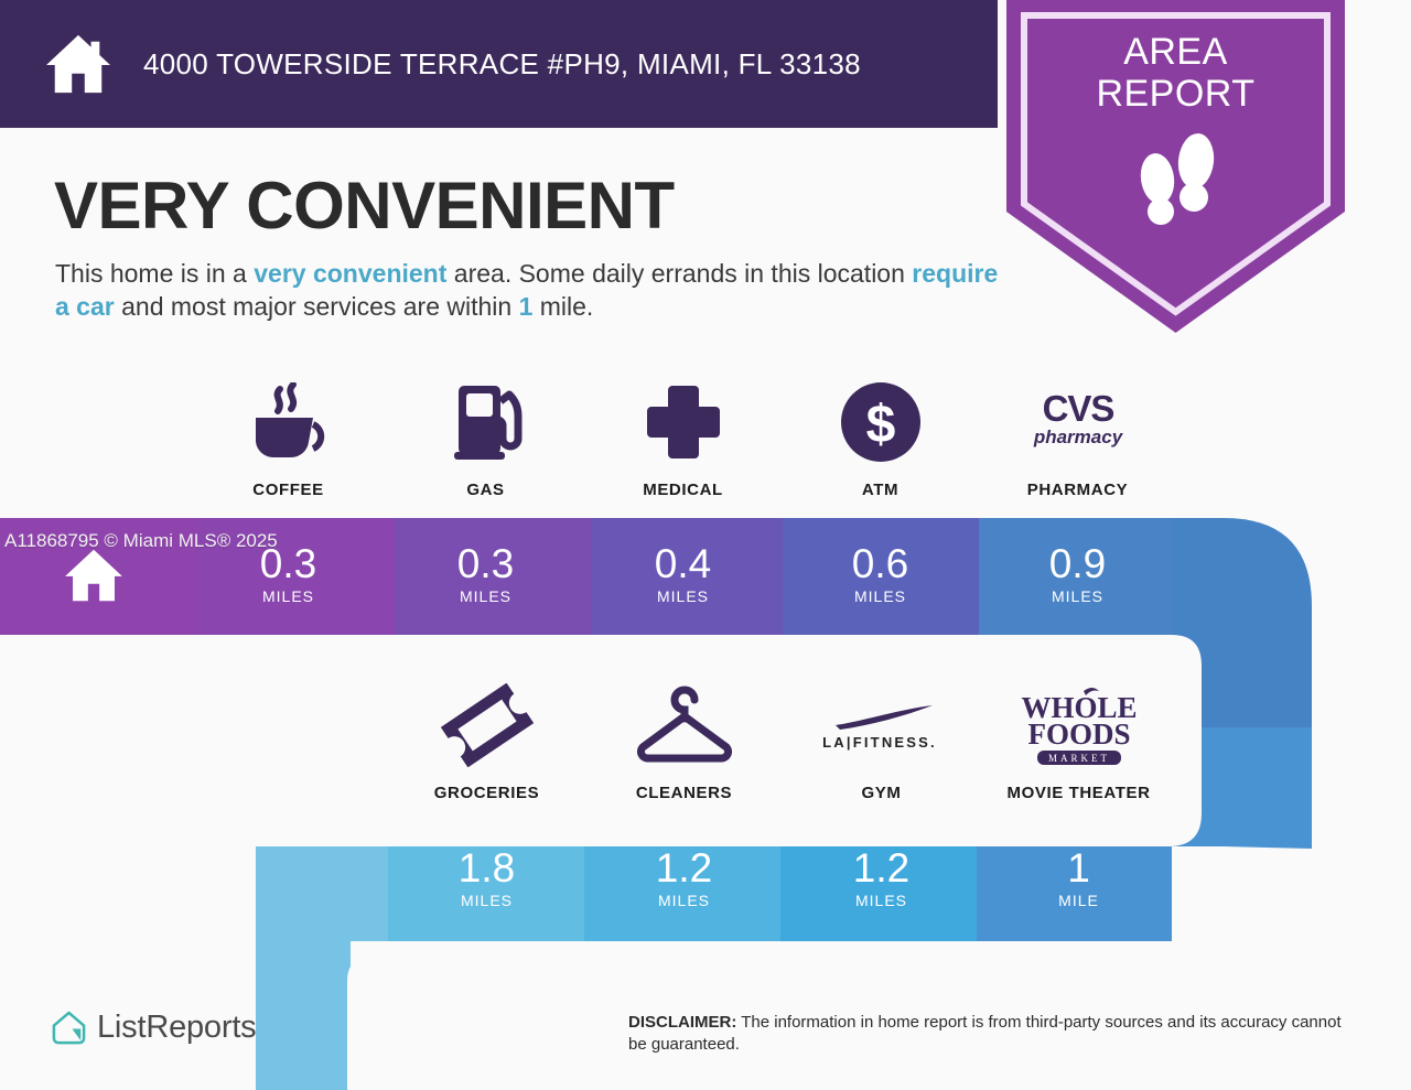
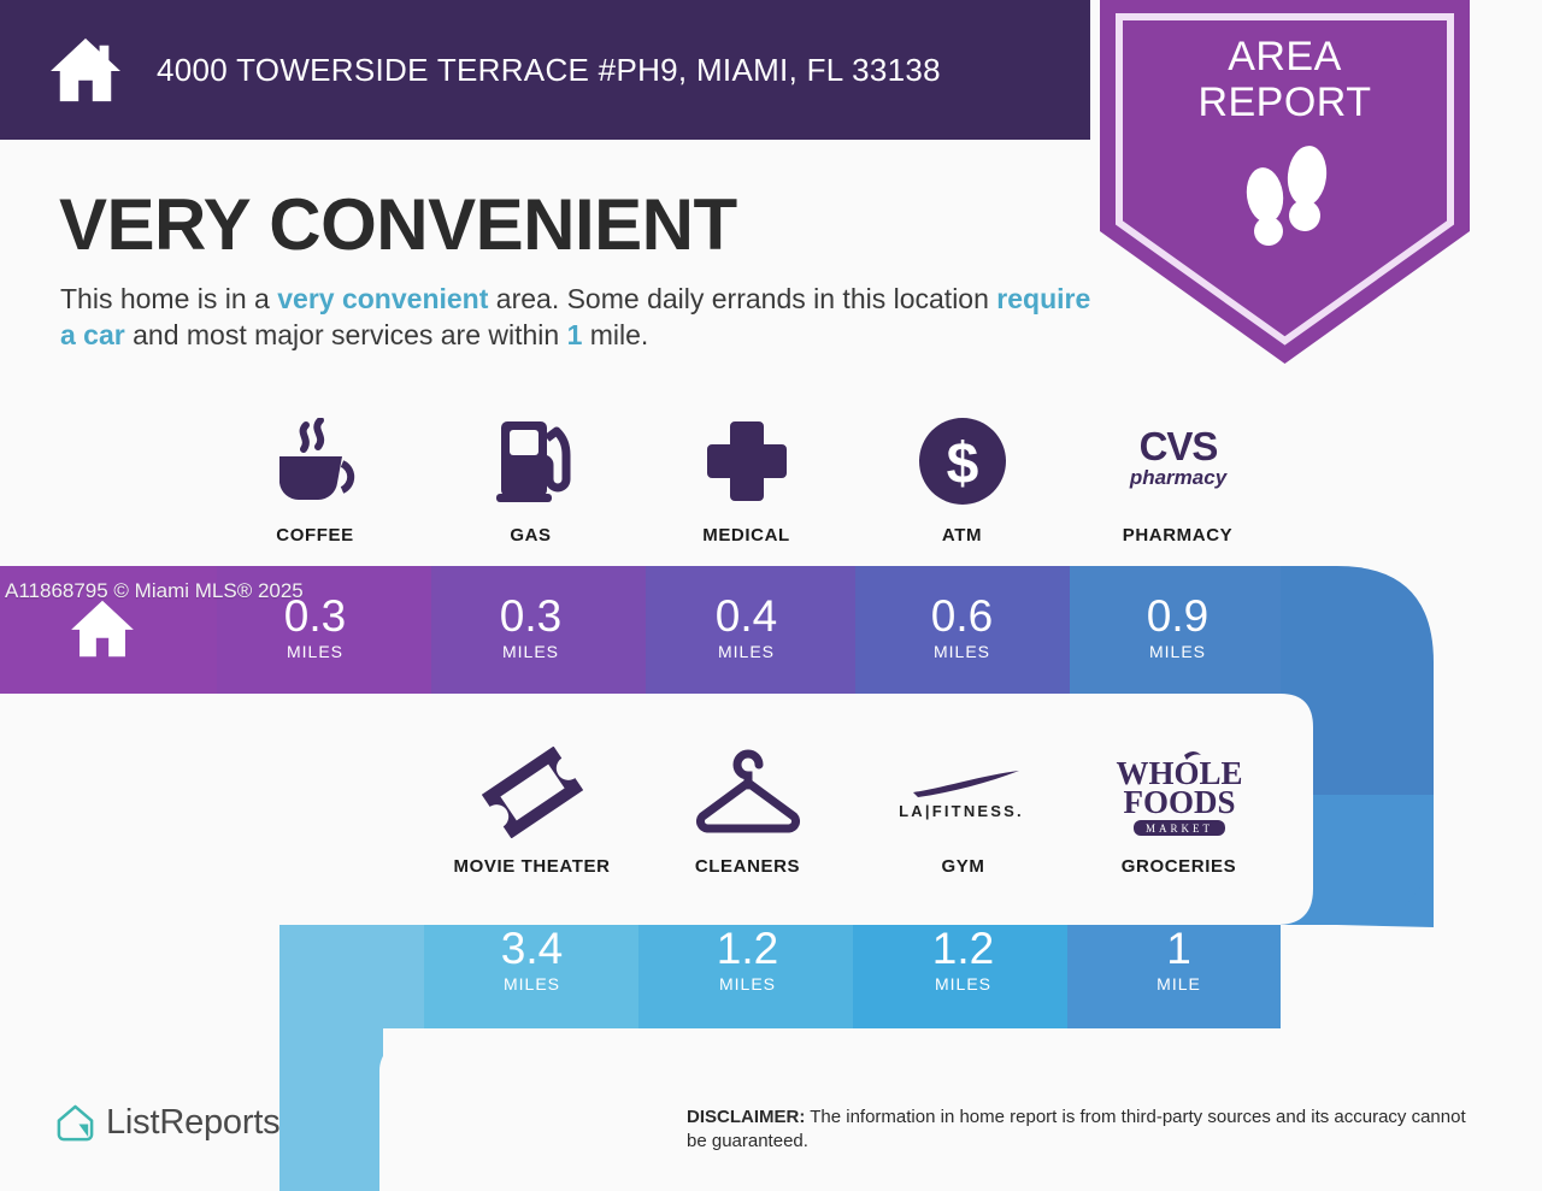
  4000 TOWERSIDE TERRACE #PH9, MIAMI, FL 33138
  AREA
  REPORT
  VERY CONVENIENT
  This home is in a very convenient area. Some daily errands in this location require a car and most major services are within 1 mile.
  COFFEE
  GAS
  MEDICAL
  $
  ATM
  CVS
  pharmacy
  PHARMACY
  0.3
  MILES
  0.3
  MILES
  0.4
  MILES
  0.6
  MILES
  0.9
  MILES
  A11868795 © Miami MLS® 2025
- GROCERIES
+ MOVIE THEATER
  CLEANERS
  LA|FITNESS.
  GYM
  WHOLE
  FOODS
  MARKET
- MOVIE THEATER
+ GROCERIES
- 1.8
+ 3.4
  MILES
  1.2
  MILES
  1.2
  MILES
  1
  MILE
  ListReports
  DISCLAIMER: The information in home report is from third-party sources and its accuracy cannot be guaranteed.
